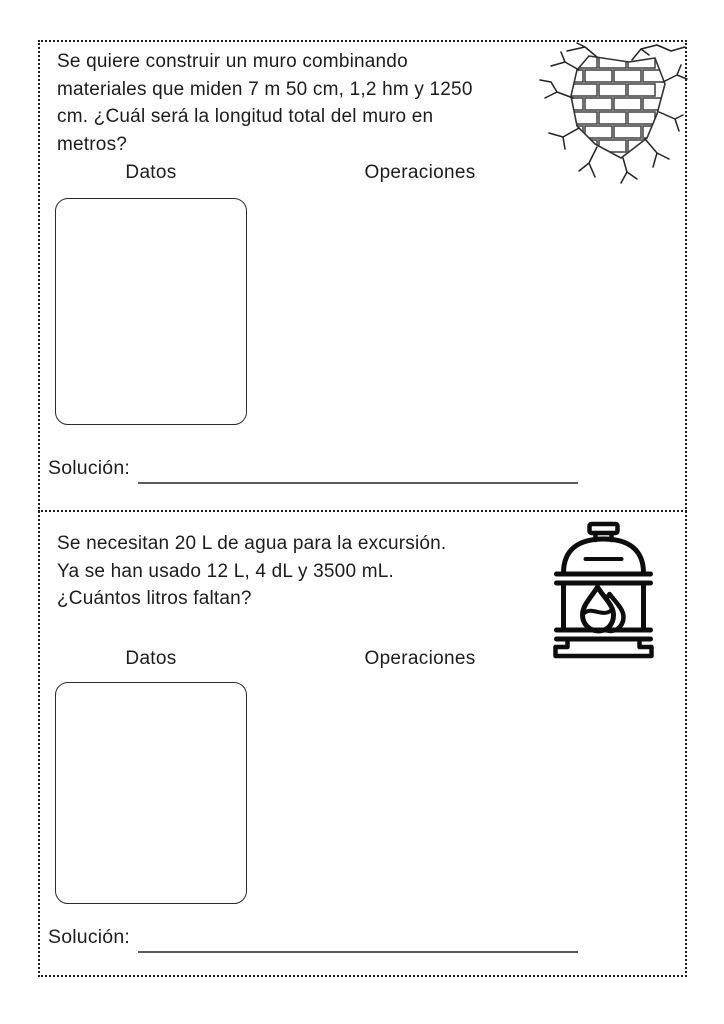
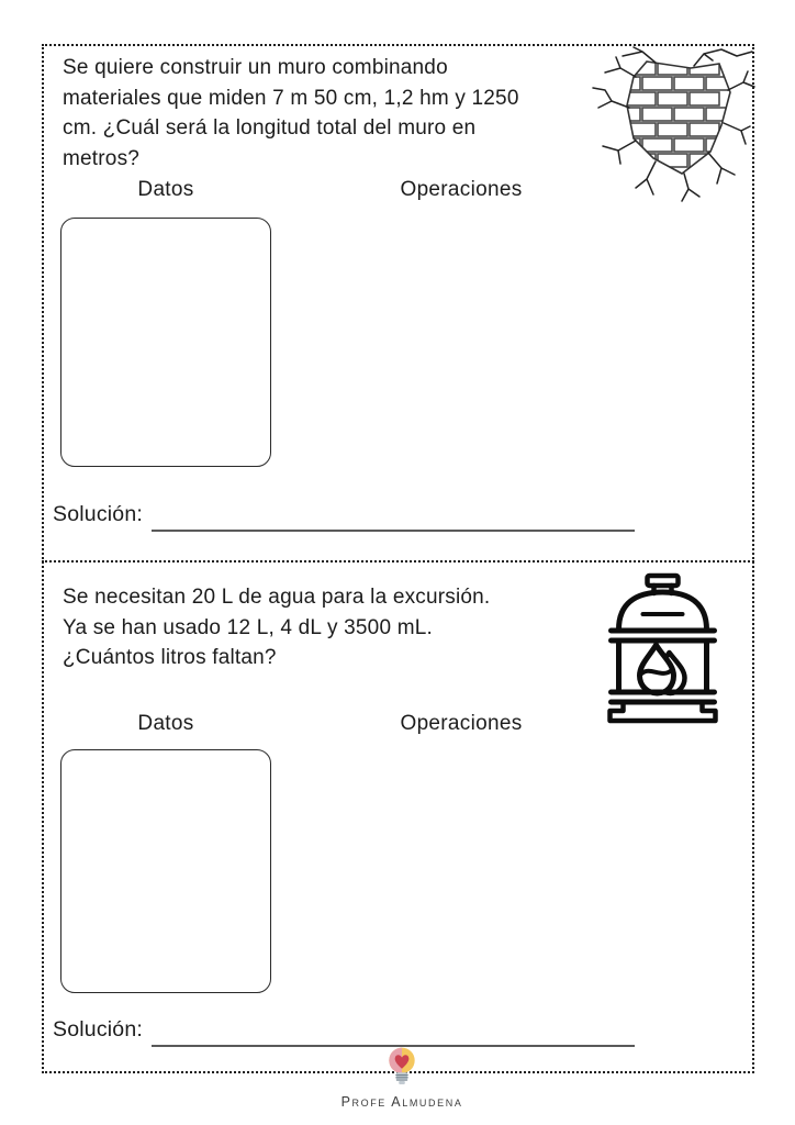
  Se quiere construir un muro combinando
  materiales que miden 7 m 50 cm, 1,2 hm y 1250
  cm. ¿Cuál será la longitud total del muro en
  metros?
  Datos
  Operaciones
  Solución:
  Se necesitan 20 L de agua para la excursión.
  Ya se han usado 12 L, 4 dL y 3500 mL.
  ¿Cuántos litros faltan?
  Datos
  Operaciones
  Solución:
+ Profe Almudena
